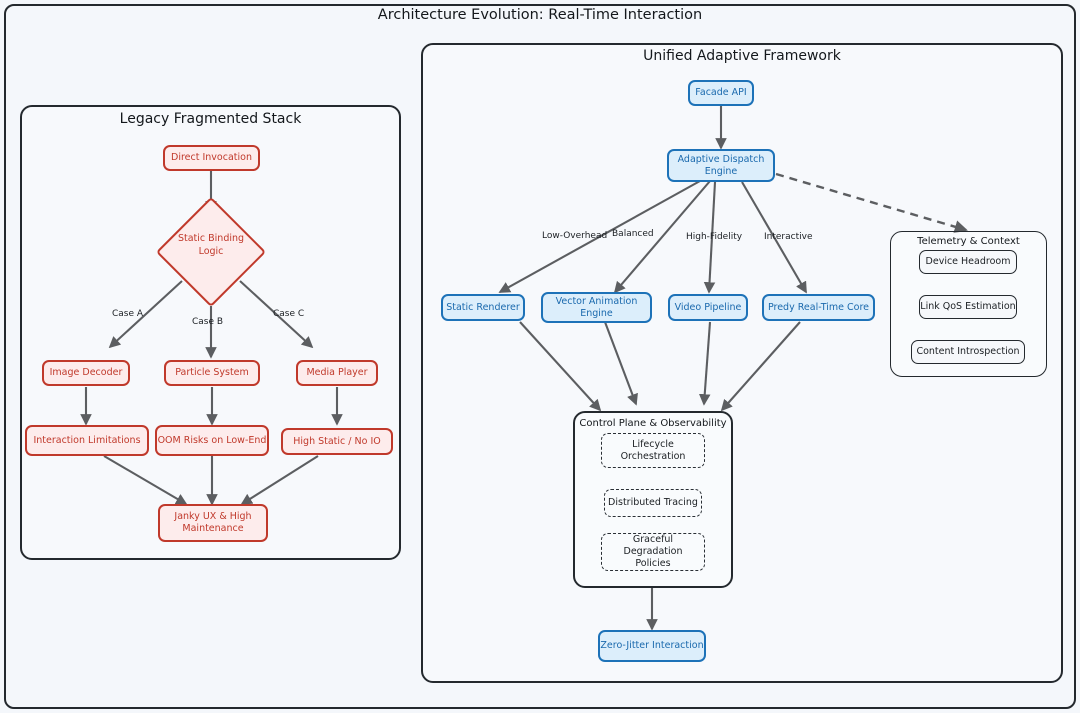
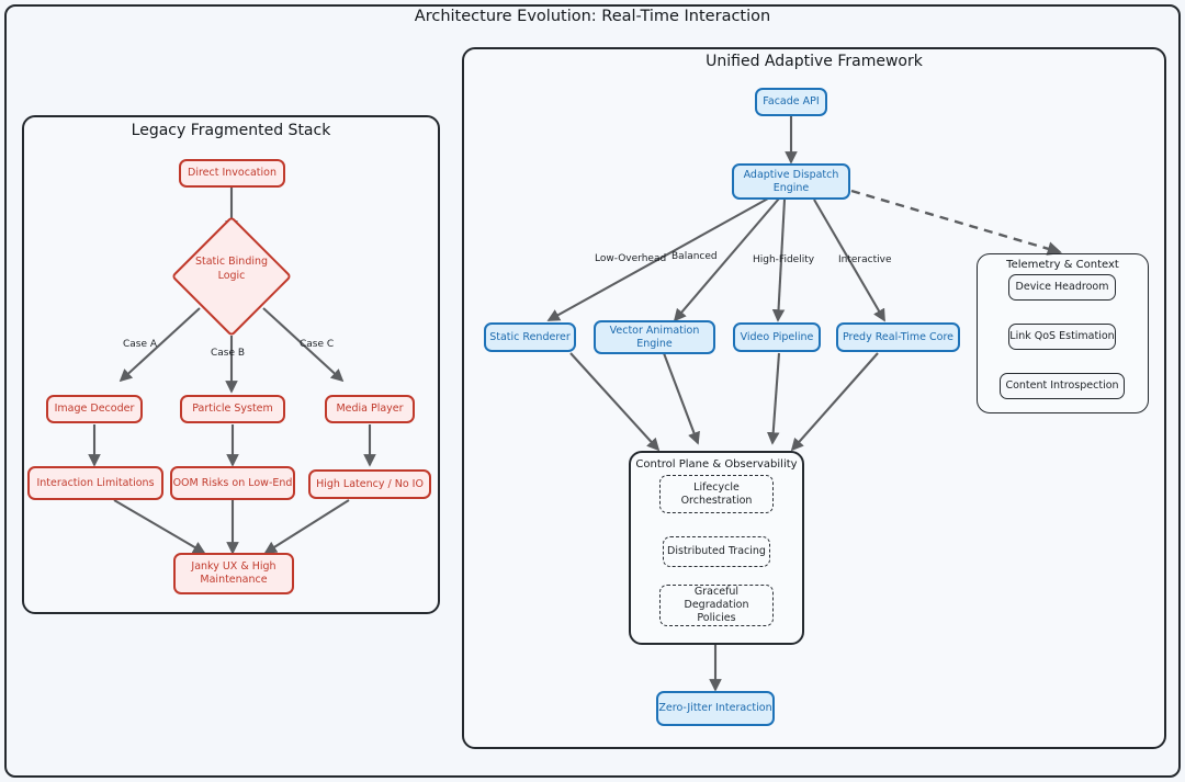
  Architecture Evolution: Real-Time Interaction
  Legacy Fragmented Stack
  Direct Invocation
  Static Binding Logic
  Case A
  Case B
  Case C
  Image Decoder
  Particle System
  Media Player
  Interaction Limitations
  OOM Risks on Low-End
- High Static / No IO
+ High Latency / No IO
  Janky UX & High
  Maintenance
  Unified Adaptive Framework
  Facade API
  Adaptive Dispatch Engine
  Low-Overhead
  Balanced
  High-Fidelity
  Interactive
  Static Renderer
  Vector Animation Engine
  Video Pipeline
  Predy Real-Time Core
  Telemetry & Context
  Device Headroom
  Link QoS Estimation
  Content Introspection
  Control Plane & Observability
  Lifecycle Orchestration
  Distributed Tracing
  Graceful Degradation
  Policies
  Zero-Jitter Interaction
